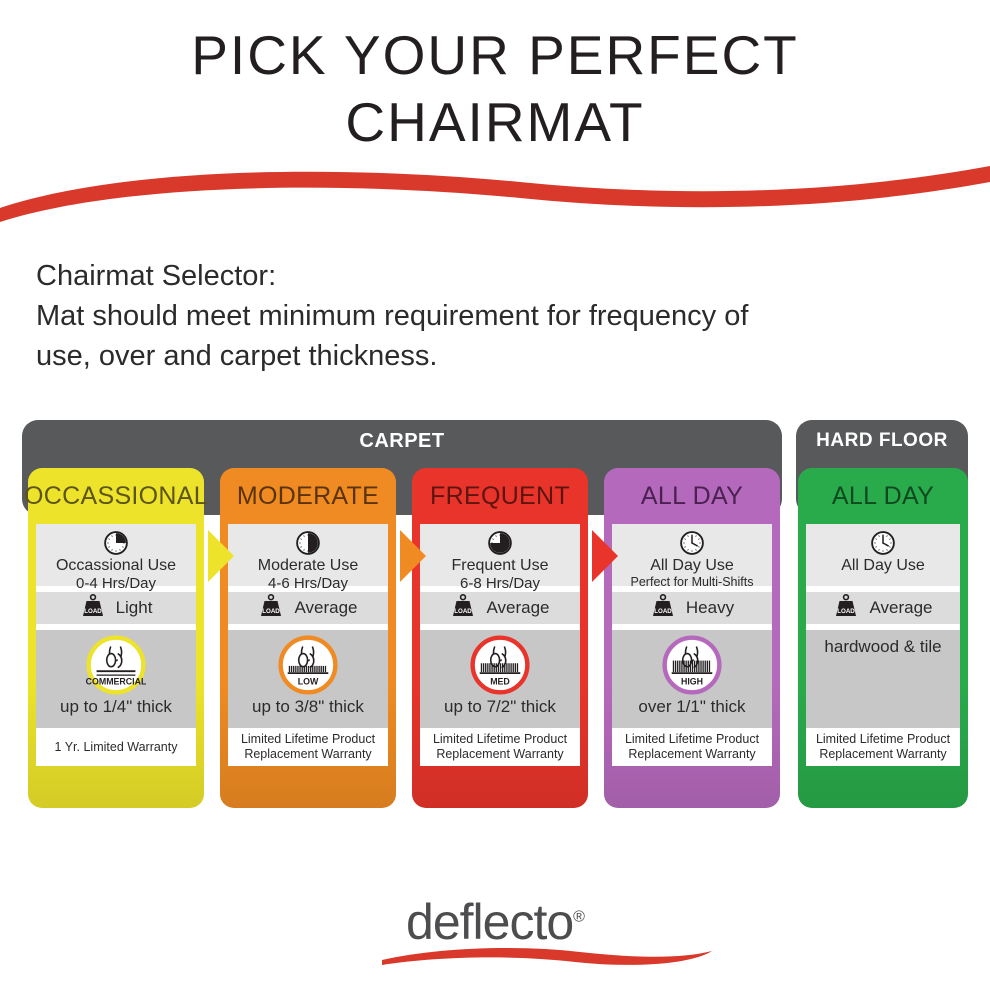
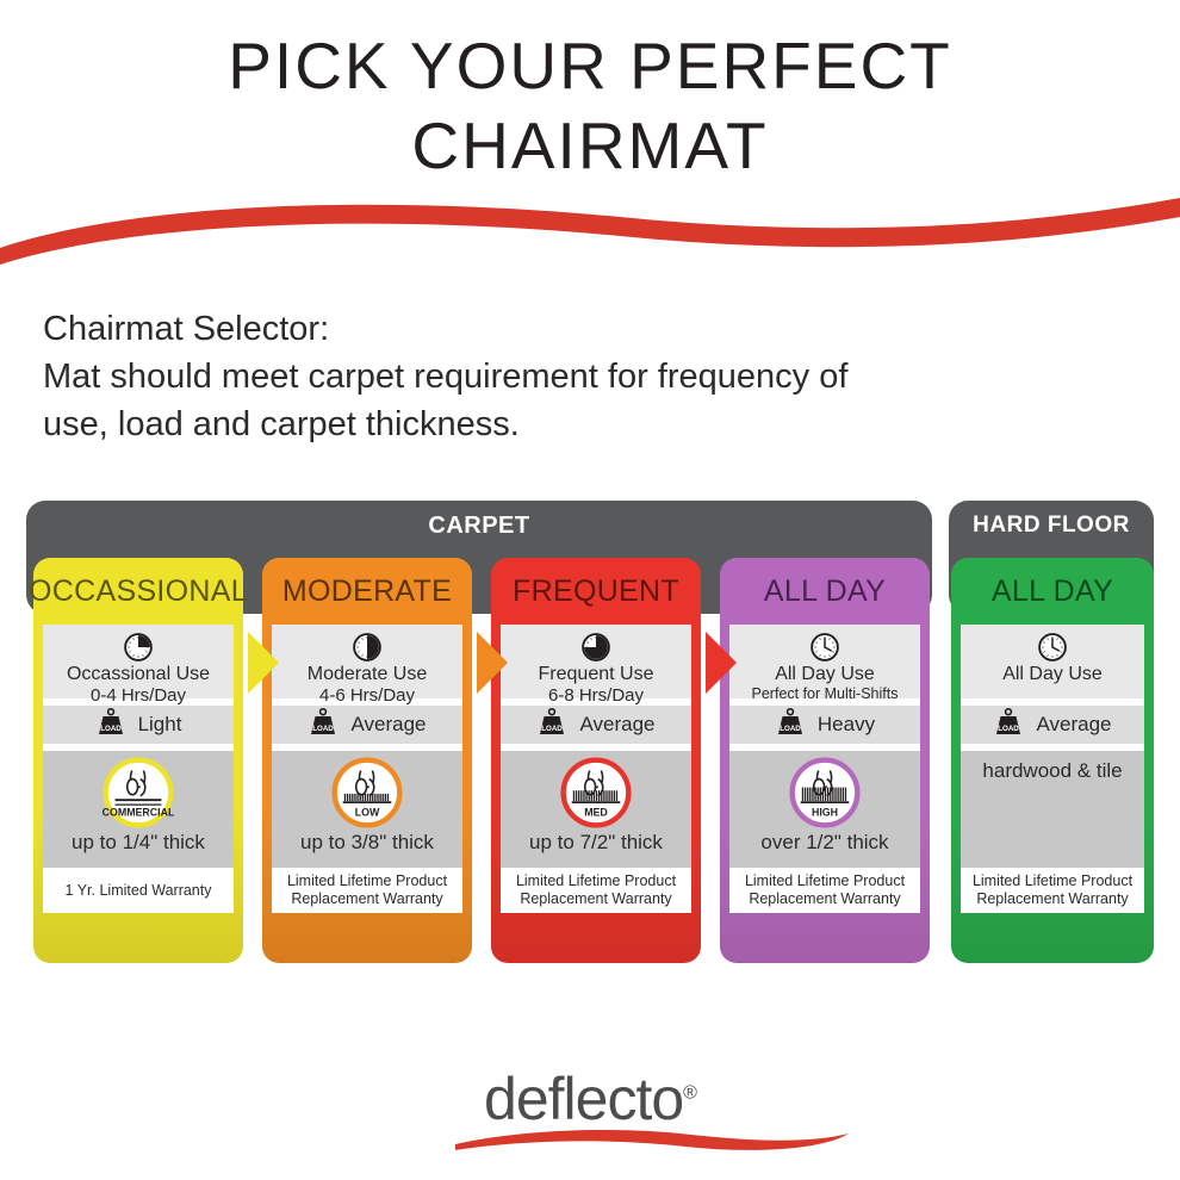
  PICK YOUR PERFECT
  CHAIRMAT
  Chairmat Selector:
- Mat should meet minimum requirement for frequency of
+ Mat should meet carpet requirement for frequency of
- use, over and carpet thickness.
+ use, load and carpet thickness.
  CARPET
  HARD FLOOR
  OCCASSIONAL
  Occassional Use
  0-4 Hrs/Day
  Light
  COMMERCIAL
  up to 1/4" thick
  1 Yr. Limited Warranty
  MODERATE
  Moderate Use
  4-6 Hrs/Day
  Average
  LOW
  up to 3/8" thick
  Limited Lifetime Product
  Replacement Warranty
  FREQUENT
  Frequent Use
  6-8 Hrs/Day
  Average
  MED
  up to 7/2" thick
  Limited Lifetime Product
  Replacement Warranty
  ALL DAY
  All Day Use
  Perfect for Multi-Shifts
  Heavy
  HIGH
- over 1/1" thick
+ over 1/2" thick
  Limited Lifetime Product
  Replacement Warranty
  ALL DAY
  All Day Use
  Average
  hardwood & tile
  Limited Lifetime Product
  Replacement Warranty
  deflecto®
